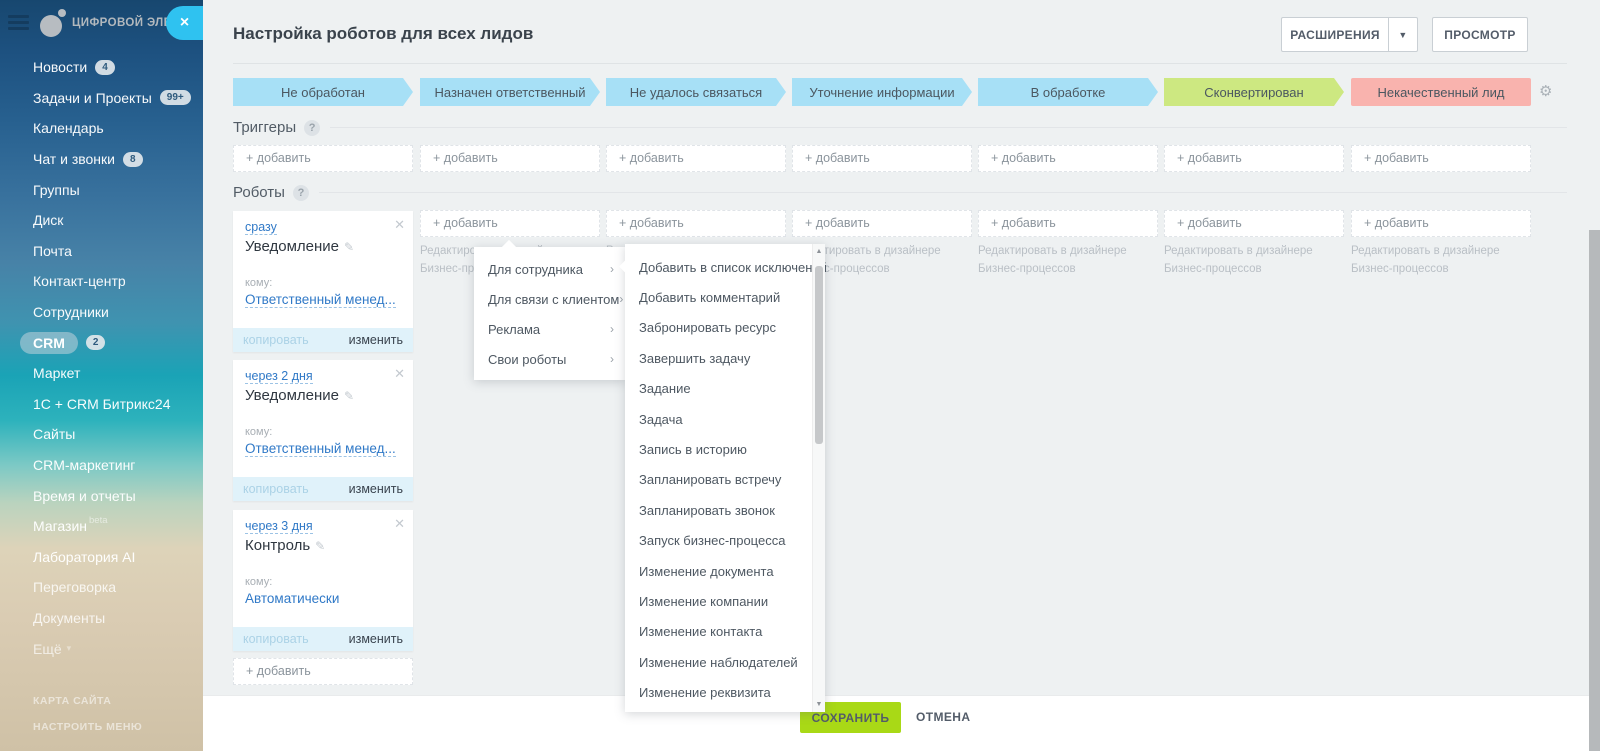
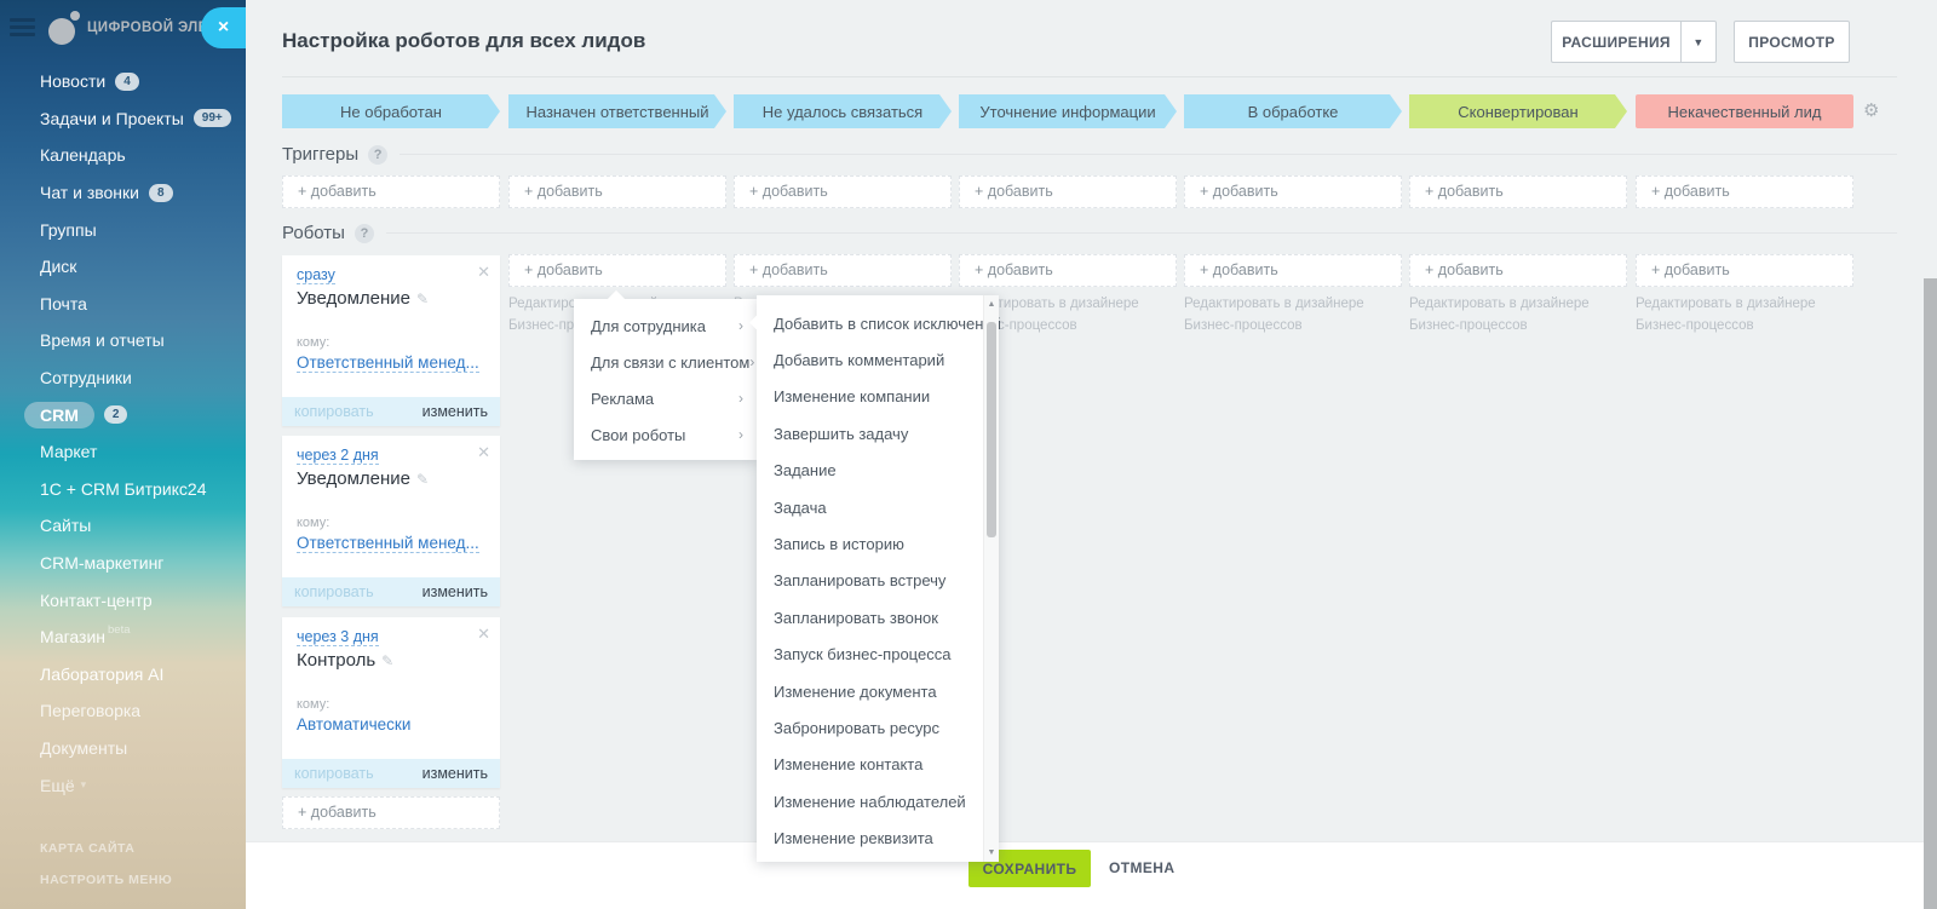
  ×
  Новости
  4
  Задачи и Проекты
  99+
  Календарь
  Чат и звонки
  8
  Группы
  Диск
  Почта
- Контакт-центр
+ Время и отчеты
  Сотрудники
  CRM
  2
  Маркет
  1С + CRM Битрикс24
  Сайты
  CRM-маркетинг
- Время и отчеты
+ Контакт-центр
  Магазин
  beta
  Лаборатория AI
  Переговорка
  Документы
  Ещё
  ▾
  КАРТА САЙТА
  НАСТРОИТЬ МЕНЮ
  Настройка роботов для всех лидов
  РАСШИРЕНИЯ
  ▼
  ПРОСМОТР
  Не обработан
  Назначен ответственный
  Не удалось связаться
  Уточнение информации
  В обработке
  Сконвертирован
  Некачественный лид
  ⚙
  Триггеры
  ?
  + добавить
  + добавить
  + добавить
  + добавить
  + добавить
  + добавить
  + добавить
  Роботы
  ?
  + добавить
  + добавить
  + добавить
  + добавить
  + добавить
  + добавить
  тировать в дизайнере с-процессов
  Редактировать в дизайнере Бизнес-процессов
  Редактировать в дизайнере Бизнес-процессов
  Редактировать в дизайнере Бизнес-процессов
  сразу
  ✕
  Уведомление ✎
  кому:
  Ответственный менед...
  копировать
  изменить
  через 2 дня
  ✕
  Уведомление ✎
  кому:
  Ответственный менед...
  копировать
  изменить
  через 3 дня
  ✕
  Контроль ✎
  кому:
  Автоматически
  копировать
  изменить
  + добавить
  Для сотрудника
  ›
  Для связи с клиентом
  ›
  Реклама
  ›
  Свои роботы
  ›
  Добавить в список исключен
  Добавить комментарий
- Забронировать ресурс
+ Изменение компании
  Завершить задачу
  Задание
  Задача
  Запись в историю
  Запланировать встречу
  Запланировать звонок
  Запуск бизнес-процесса
  Изменение документа
- Изменение компании
+ Забронировать ресурс
  Изменение контакта
  Изменение наблюдателей
  Изменение реквизита
  СОХРАНИТЬ
  ОТМЕНА
